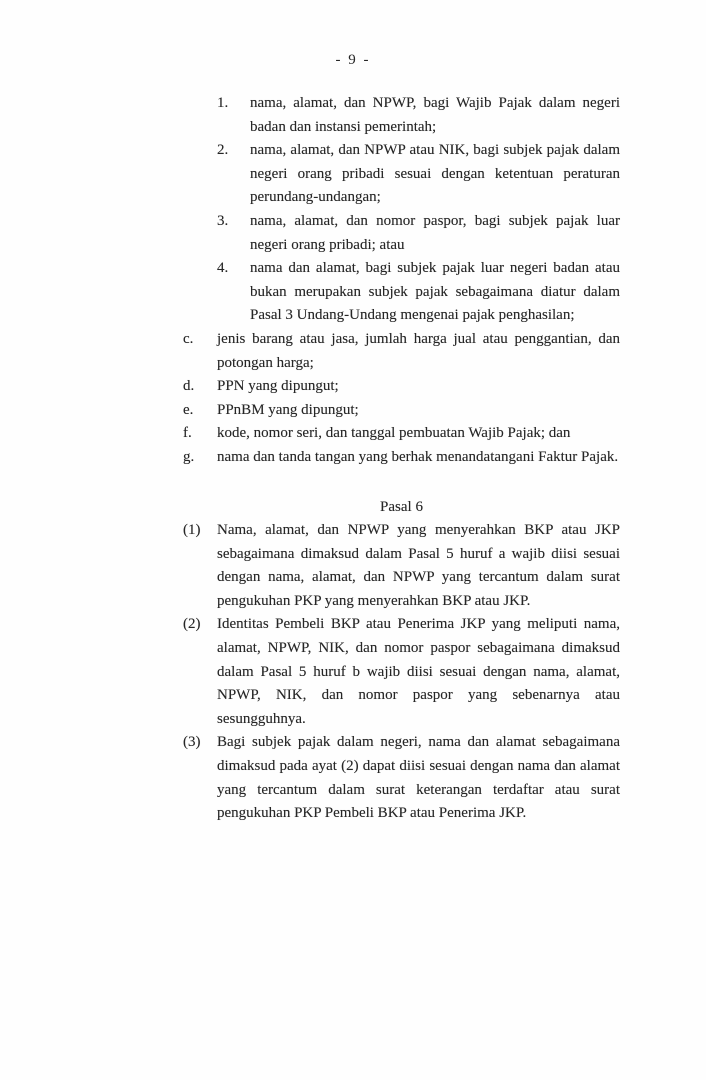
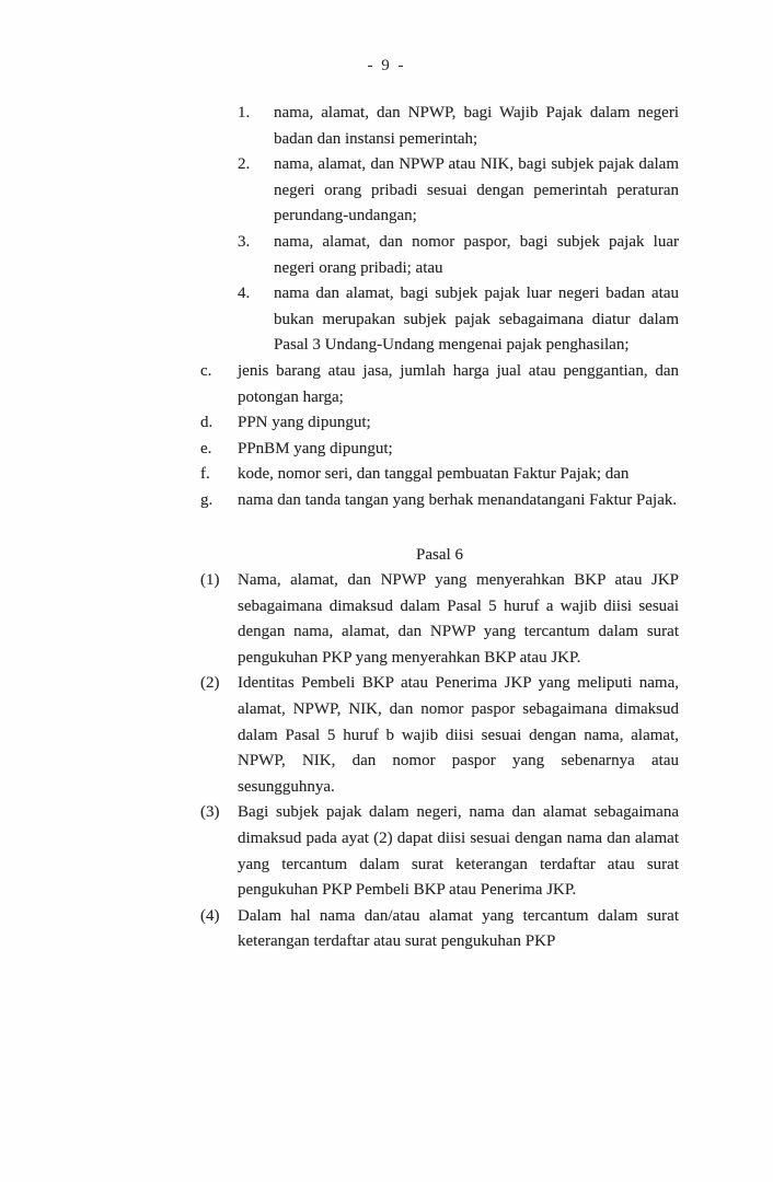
  - 9 -
  1.
  nama, alamat, dan NPWP, bagi Wajib Pajak dalam negeri badan dan instansi pemerintah;
  2.
- nama, alamat, dan NPWP atau NIK, bagi subjek pajak dalam negeri orang pribadi sesuai dengan ketentuan peraturan perundang-undangan;
+ nama, alamat, dan NPWP atau NIK, bagi subjek pajak dalam negeri orang pribadi sesuai dengan pemerintah peraturan perundang-undangan;
  3.
  nama, alamat, dan nomor paspor, bagi subjek pajak luar negeri orang pribadi; atau
  4.
  nama dan alamat, bagi subjek pajak luar negeri badan atau bukan merupakan subjek pajak sebagaimana diatur dalam Pasal 3 Undang-Undang mengenai pajak penghasilan;
  c.
  jenis barang atau jasa, jumlah harga jual atau penggantian, dan potongan harga;
  d.
  PPN yang dipungut;
  e.
  PPnBM yang dipungut;
  f.
- kode, nomor seri, dan tanggal pembuatan Wajib Pajak; dan
+ kode, nomor seri, dan tanggal pembuatan Faktur Pajak; dan
  g.
  nama dan tanda tangan yang berhak menandatangani Faktur Pajak.
  Pasal 6
  (1)
  Nama, alamat, dan NPWP yang menyerahkan BKP atau JKP sebagaimana dimaksud dalam Pasal 5 huruf a wajib diisi sesuai dengan nama, alamat, dan NPWP yang tercantum dalam surat pengukuhan PKP yang menyerahkan BKP atau JKP.
  (2)
  Identitas Pembeli BKP atau Penerima JKP yang meliputi nama, alamat, NPWP, NIK, dan nomor paspor sebagaimana dimaksud dalam Pasal 5 huruf b wajib diisi sesuai dengan nama, alamat, NPWP, NIK, dan nomor paspor yang sebenarnya atau sesungguhnya.
  (3)
  Bagi subjek pajak dalam negeri, nama dan alamat sebagaimana dimaksud pada ayat (2) dapat diisi sesuai dengan nama dan alamat yang tercantum dalam surat keterangan terdaftar atau surat pengukuhan PKP Pembeli BKP atau Penerima JKP.
+ (4)
+ Dalam hal nama dan/atau alamat yang tercantum dalam surat keterangan terdaftar atau surat pengukuhan PKP
